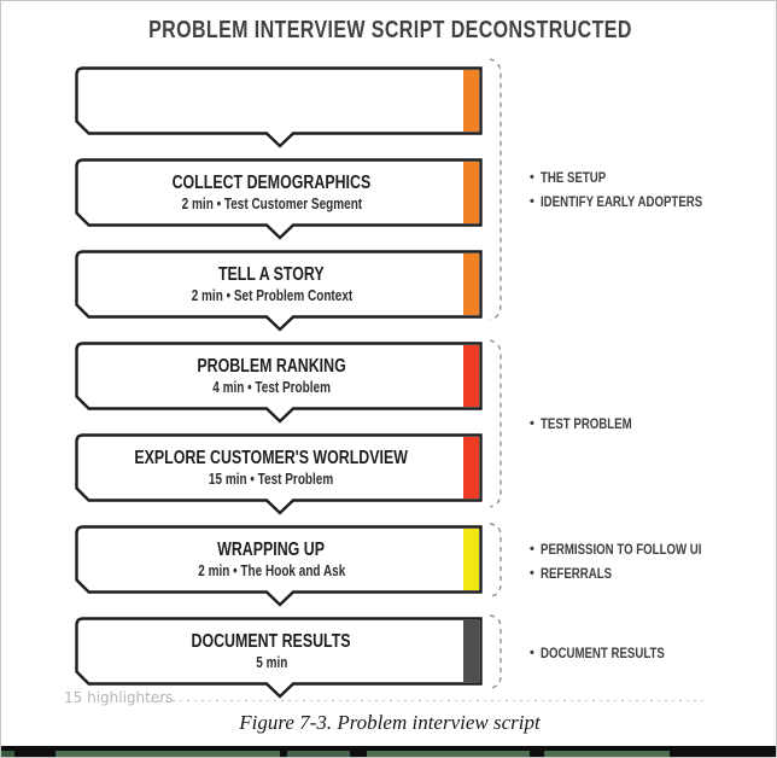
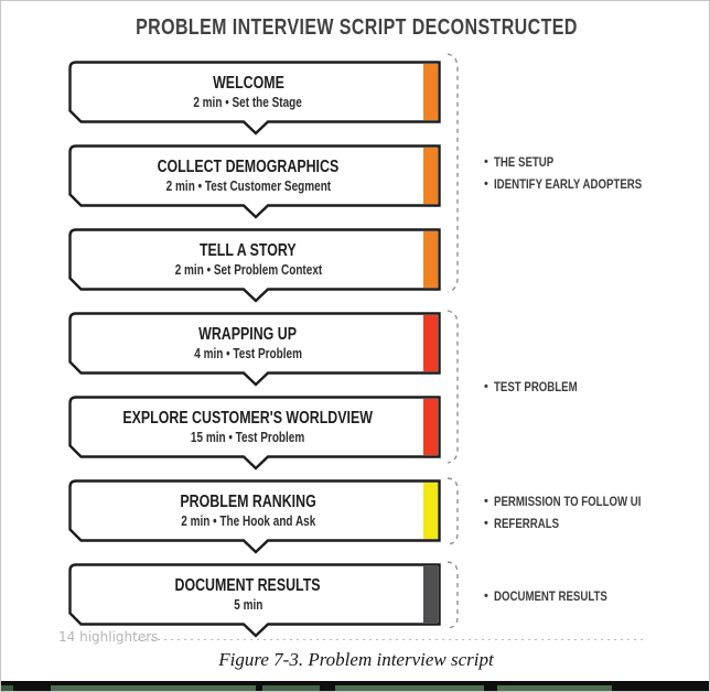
  PROBLEM INTERVIEW SCRIPT DECONSTRUCTED
+ WELCOME
+ 2 min • Set the Stage
  COLLECT DEMOGRAPHICS
  2 min • Test Customer Segment
  TELL A STORY
  2 min • Set Problem Context
- PROBLEM RANKING
+ WRAPPING UP
  4 min • Test Problem
  EXPLORE CUSTOMER'S WORLDVIEW
  15 min • Test Problem
- WRAPPING UP
+ PROBLEM RANKING
  2 min • The Hook and Ask
  DOCUMENT RESULTS
  5 min
  •
  THE SETUP
  •
  IDENTIFY EARLY ADOPTERS
  •
  TEST PROBLEM
  •
  PERMISSION TO FOLLOW UI
  •
  REFERRALS
  •
  DOCUMENT RESULTS
- 15 highlighters
+ 14 highlighters
  Figure 7-3. Problem interview script
